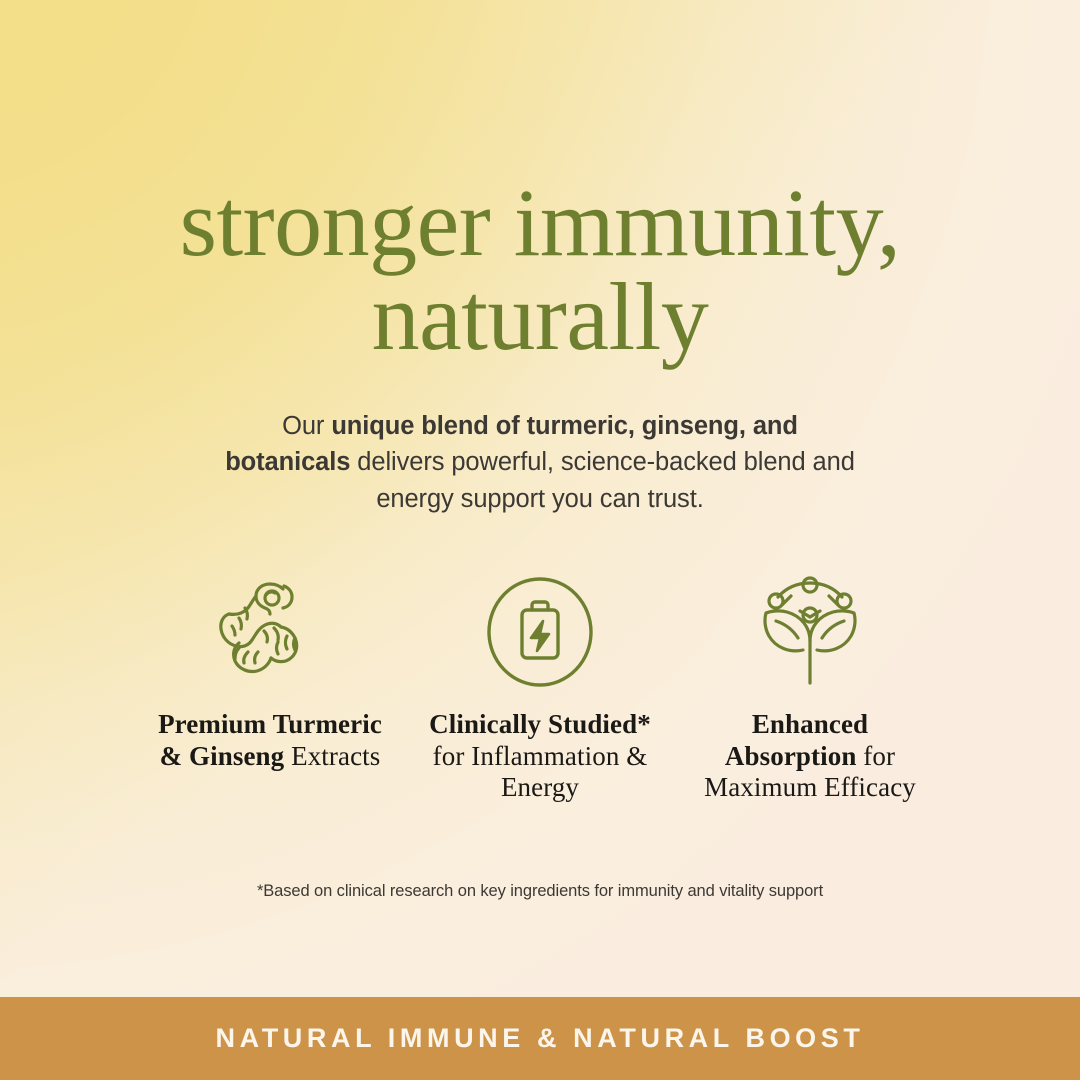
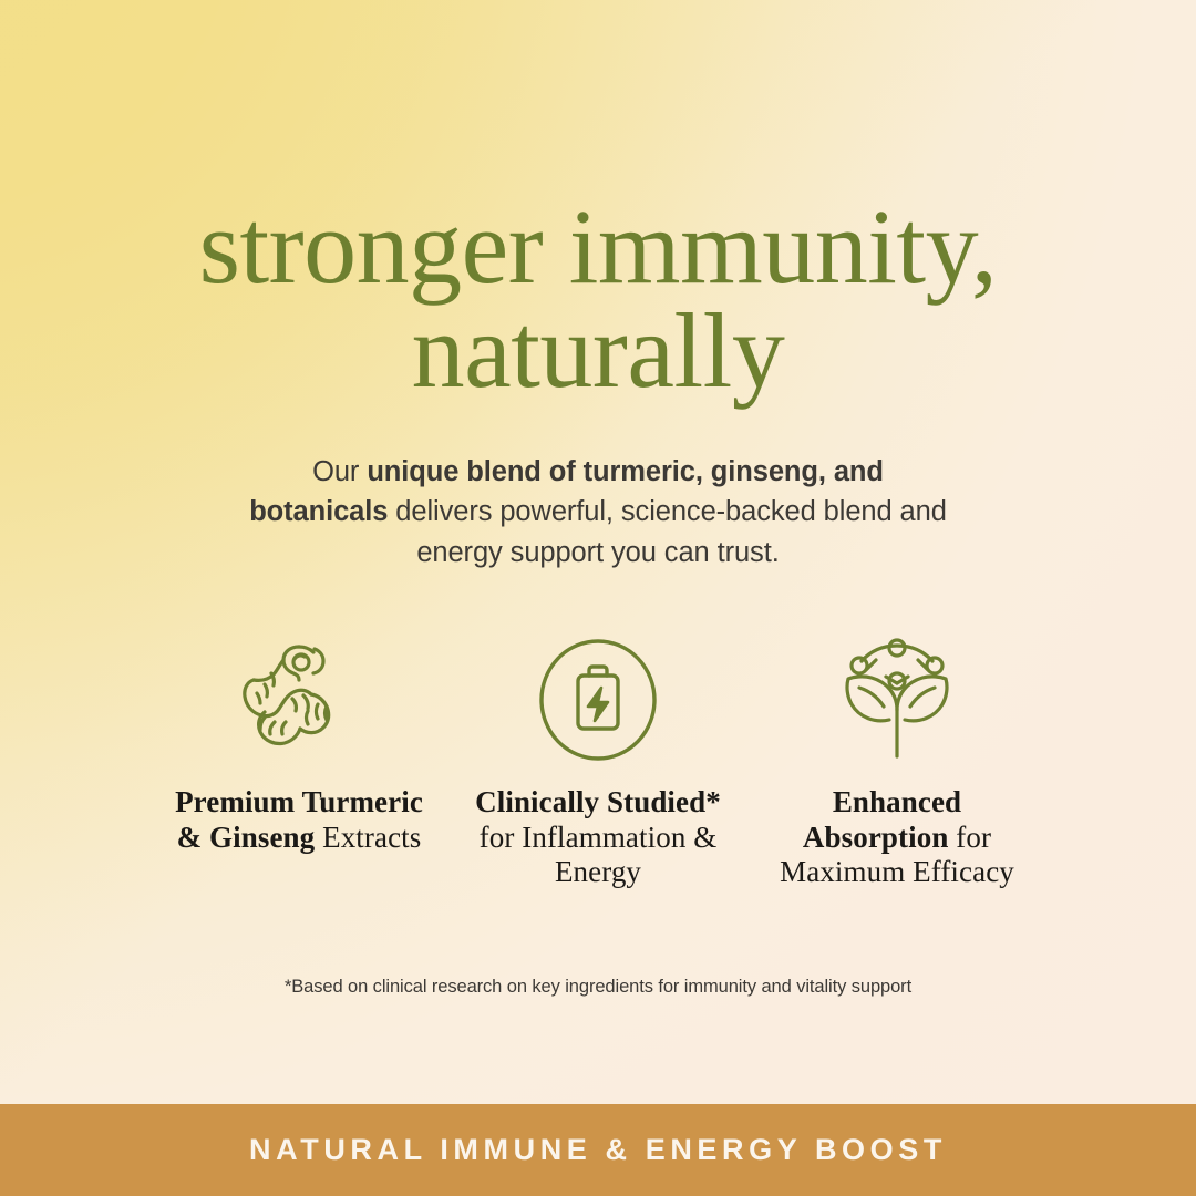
  stronger immunity,
  naturally
  Our unique blend of turmeric, ginseng, and botanicals delivers powerful, science-backed blend and energy support you can trust.
  Premium Turmeric & Ginseng Extracts
  Clinically Studied* for Inflammation & Energy
  Enhanced Absorption for Maximum Efficacy
  *Based on clinical research on key ingredients for immunity and vitality support
- NATURAL IMMUNE & NATURAL BOOST
+ NATURAL IMMUNE & ENERGY BOOST
